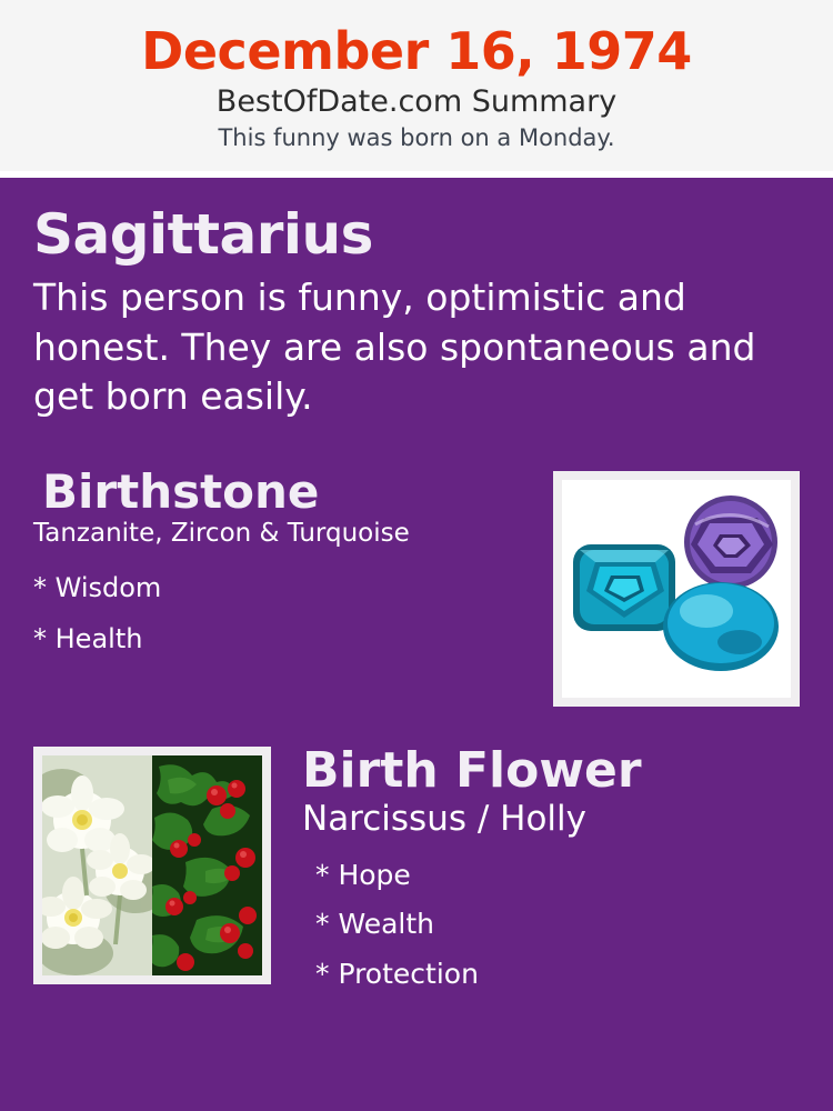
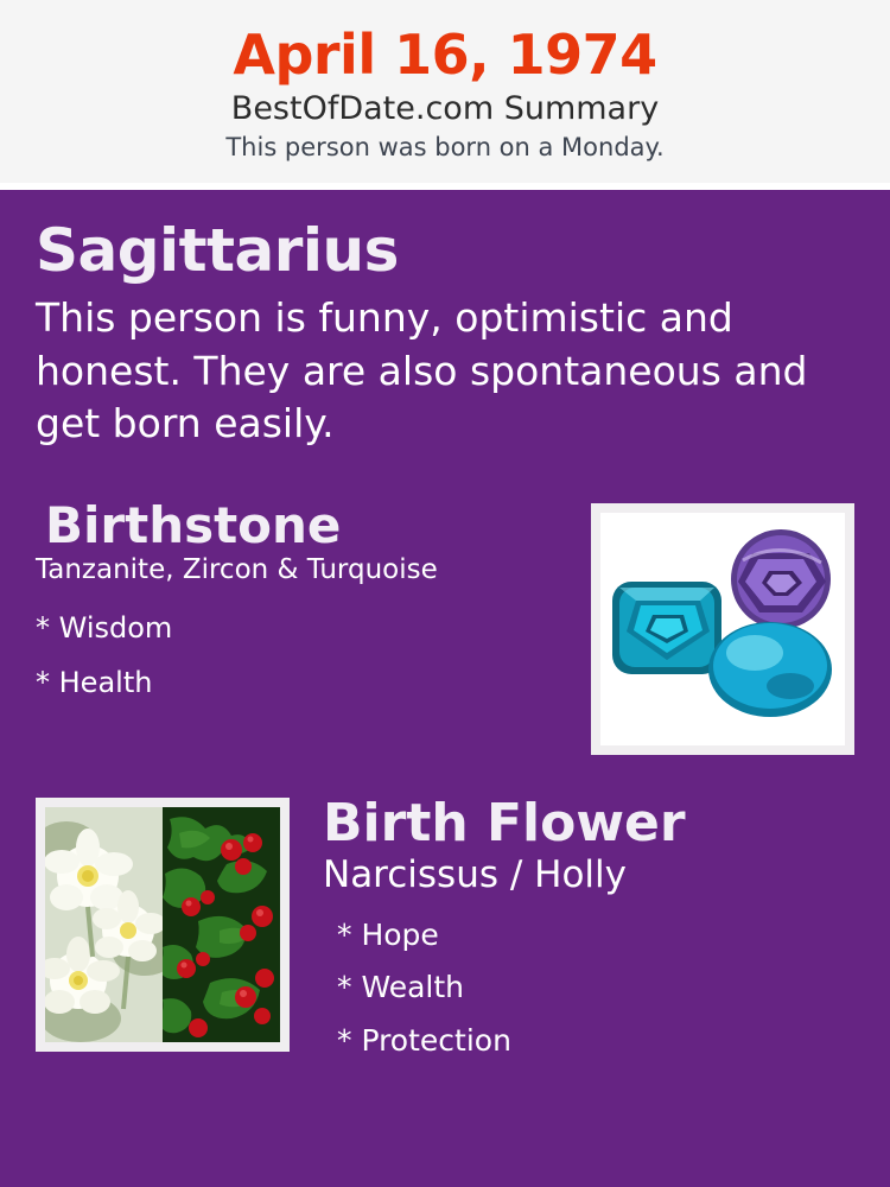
- December 16, 1974
+ April 16, 1974
  BestOfDate.com Summary
- This funny was born on a Monday.
+ This person was born on a Monday.
  Sagittarius
  This person is funny, optimistic and honest. They are also spontaneous and get born easily.
  Birthstone
  Tanzanite, Zircon & Turquoise
  * Wisdom
  * Health
  Birth Flower
  Narcissus / Holly
  * Hope
  * Wealth
  * Protection
